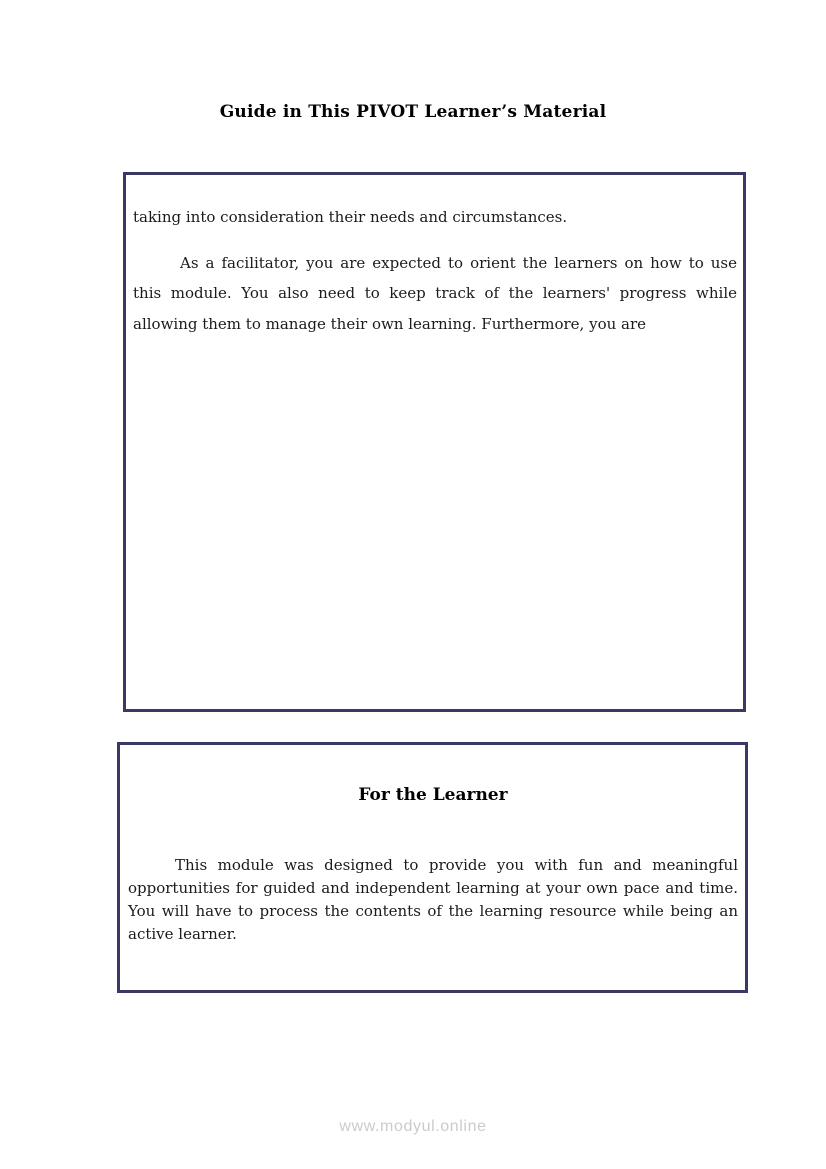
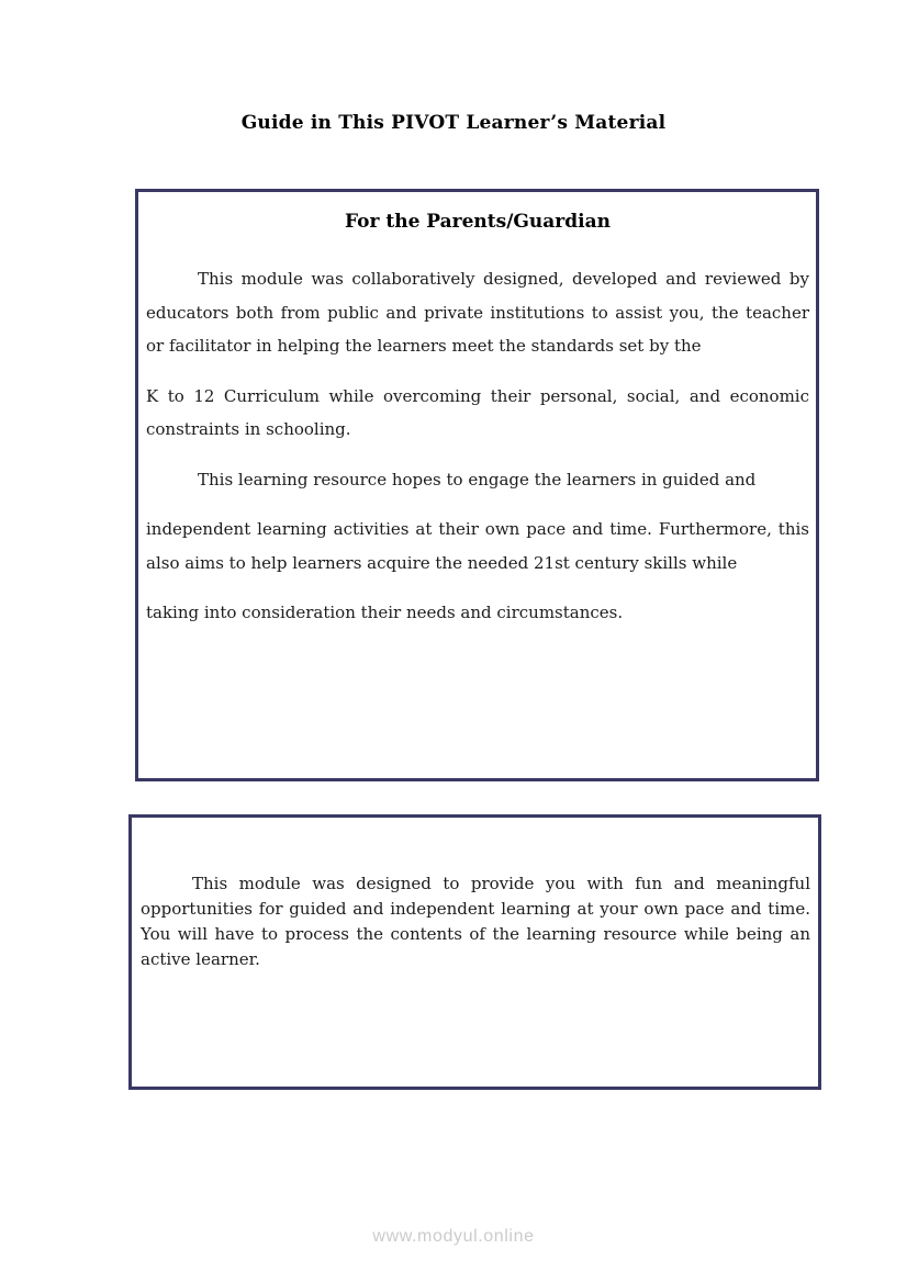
  Guide in This PIVOT Learner’s Material
+ For the Parents/Guardian
+ This module was collaboratively designed, developed and reviewed by educators both from public and private institutions to assist you, the teacher or facilitator in helping the learners meet the standards set by the
+ K to 12 Curriculum while overcoming their personal, social, and economic constraints in schooling.
+ This learning resource hopes to engage the learners in guided and
+ independent learning activities at their own pace and time. Furthermore, this also aims to help learners acquire the needed 21st century skills while
  taking into consideration their needs and circumstances.
- As a facilitator, you are expected to orient the learners on how to use this module. You also need to keep track of the learners' progress while allowing them to manage their own learning. Furthermore, you are
- For the Learner
  This module was designed to provide you with fun and meaningful opportunities for guided and independent learning at your own pace and time. You will have to process the contents of the learning resource while being an active learner.
  www.modyul.online
